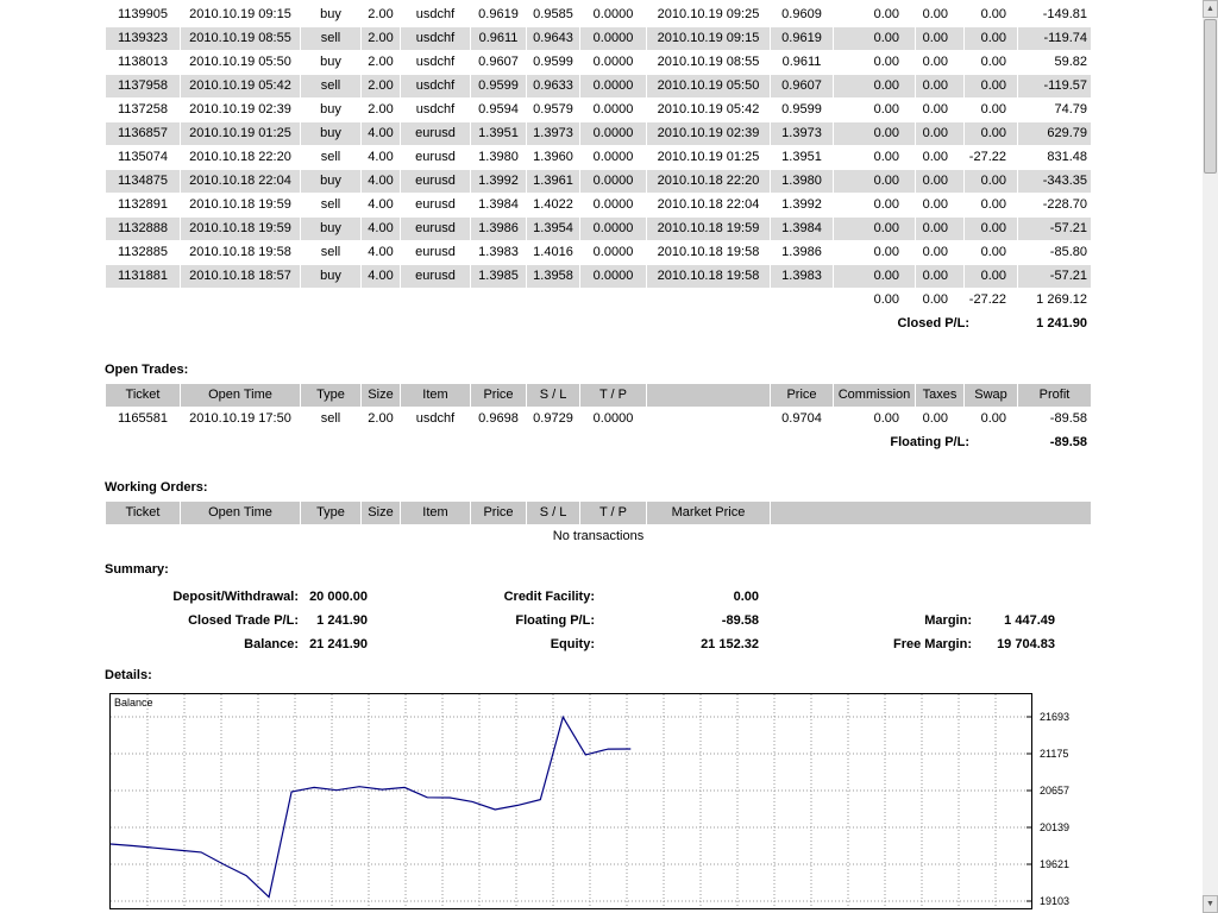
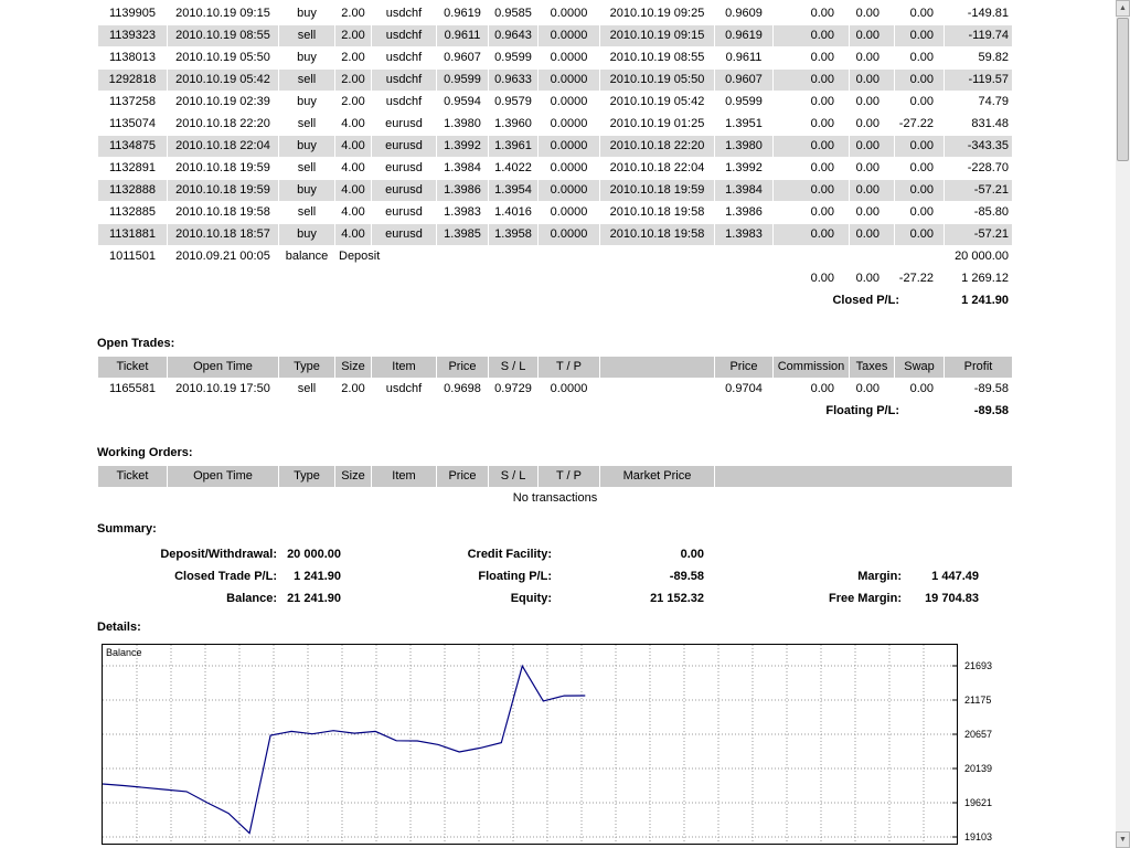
  1139905	2010.10.19 09:15	buy	2.00	usdchf	0.9619	0.9585	0.0000	2010.10.19 09:25	0.9609	0.00	0.00	0.00	-149.81
  1139323	2010.10.19 08:55	sell	2.00	usdchf	0.9611	0.9643	0.0000	2010.10.19 09:15	0.9619	0.00	0.00	0.00	-119.74
  1138013	2010.10.19 05:50	buy	2.00	usdchf	0.9607	0.9599	0.0000	2010.10.19 08:55	0.9611	0.00	0.00	0.00	59.82
- 1137958	2010.10.19 05:42	sell	2.00	usdchf	0.9599	0.9633	0.0000	2010.10.19 05:50	0.9607	0.00	0.00	0.00	-119.57
+ 1292818	2010.10.19 05:42	sell	2.00	usdchf	0.9599	0.9633	0.0000	2010.10.19 05:50	0.9607	0.00	0.00	0.00	-119.57
  1137258	2010.10.19 02:39	buy	2.00	usdchf	0.9594	0.9579	0.0000	2010.10.19 05:42	0.9599	0.00	0.00	0.00	74.79
- 1136857	2010.10.19 01:25	buy	4.00	eurusd	1.3951	1.3973	0.0000	2010.10.19 02:39	1.3973	0.00	0.00	0.00	629.79
  1135074	2010.10.18 22:20	sell	4.00	eurusd	1.3980	1.3960	0.0000	2010.10.19 01:25	1.3951	0.00	0.00	-27.22	831.48
  1134875	2010.10.18 22:04	buy	4.00	eurusd	1.3992	1.3961	0.0000	2010.10.18 22:20	1.3980	0.00	0.00	0.00	-343.35
  1132891	2010.10.18 19:59	sell	4.00	eurusd	1.3984	1.4022	0.0000	2010.10.18 22:04	1.3992	0.00	0.00	0.00	-228.70
  1132888	2010.10.18 19:59	buy	4.00	eurusd	1.3986	1.3954	0.0000	2010.10.18 19:59	1.3984	0.00	0.00	0.00	-57.21
  1132885	2010.10.18 19:58	sell	4.00	eurusd	1.3983	1.4016	0.0000	2010.10.18 19:58	1.3986	0.00	0.00	0.00	-85.80
  1131881	2010.10.18 18:57	buy	4.00	eurusd	1.3985	1.3958	0.0000	2010.10.18 19:58	1.3983	0.00	0.00	0.00	-57.21
+ 1011501	2010.09.21 00:05	balance	Deposit	20 000.00
  	0.00	0.00	-27.22	1 269.12
  Closed P/L:	1 241.90
  Open Trades:
  Ticket	Open Time	Type	Size	Item	Price	S / L	T / P		Price	Commission	Taxes	Swap	Profit
  1165581	2010.10.19 17:50	sell	2.00	usdchf	0.9698	0.9729	0.0000		0.9704	0.00	0.00	0.00	-89.58
  Floating P/L:	-89.58
  Working Orders:
  Ticket	Open Time	Type	Size	Item	Price	S / L	T / P	Market Price
  No transactions
  Summary:
  Deposit/Withdrawal:	20 000.00	Credit Facility:	0.00
  Closed Trade P/L:	1 241.90	Floating P/L:	-89.58	Margin:	1 447.49
  Balance:	21 241.90	Equity:	21 152.32	Free Margin:	19 704.83
  Details:
  Balance
  21693
  21175
  20657
  20139
  19621
  19103
